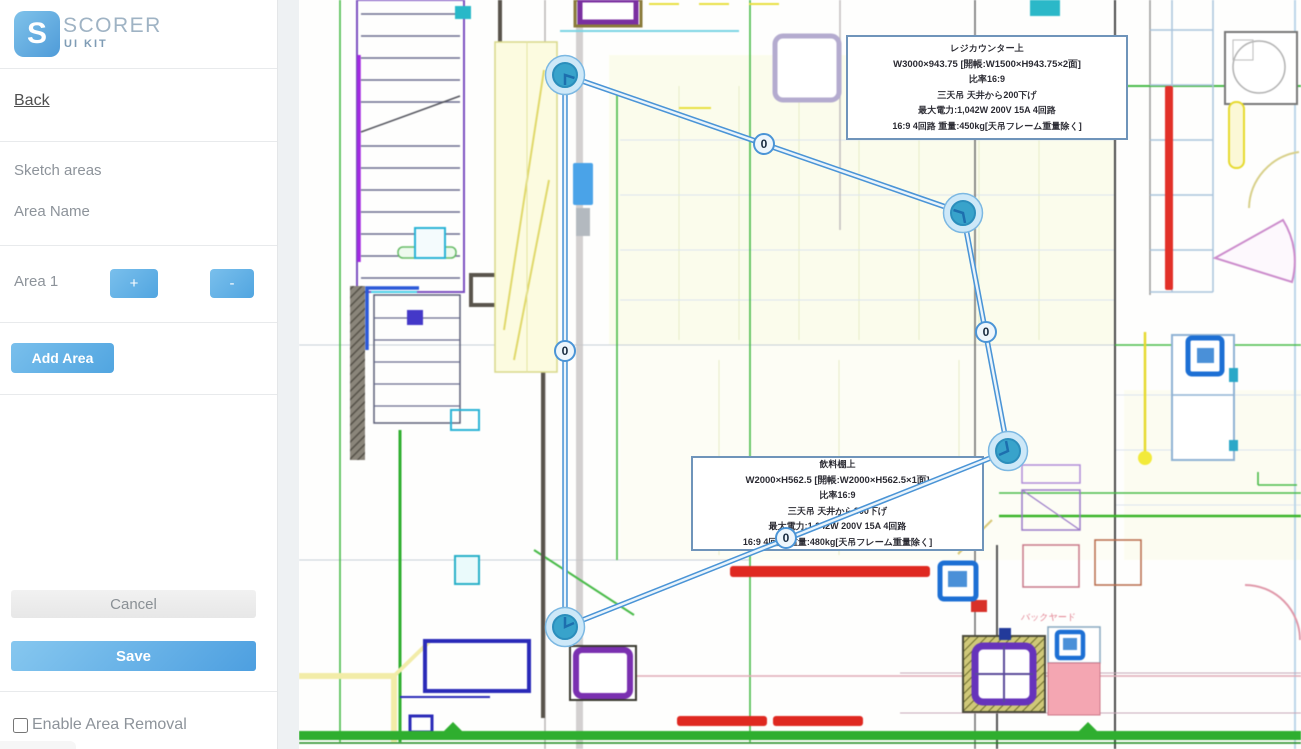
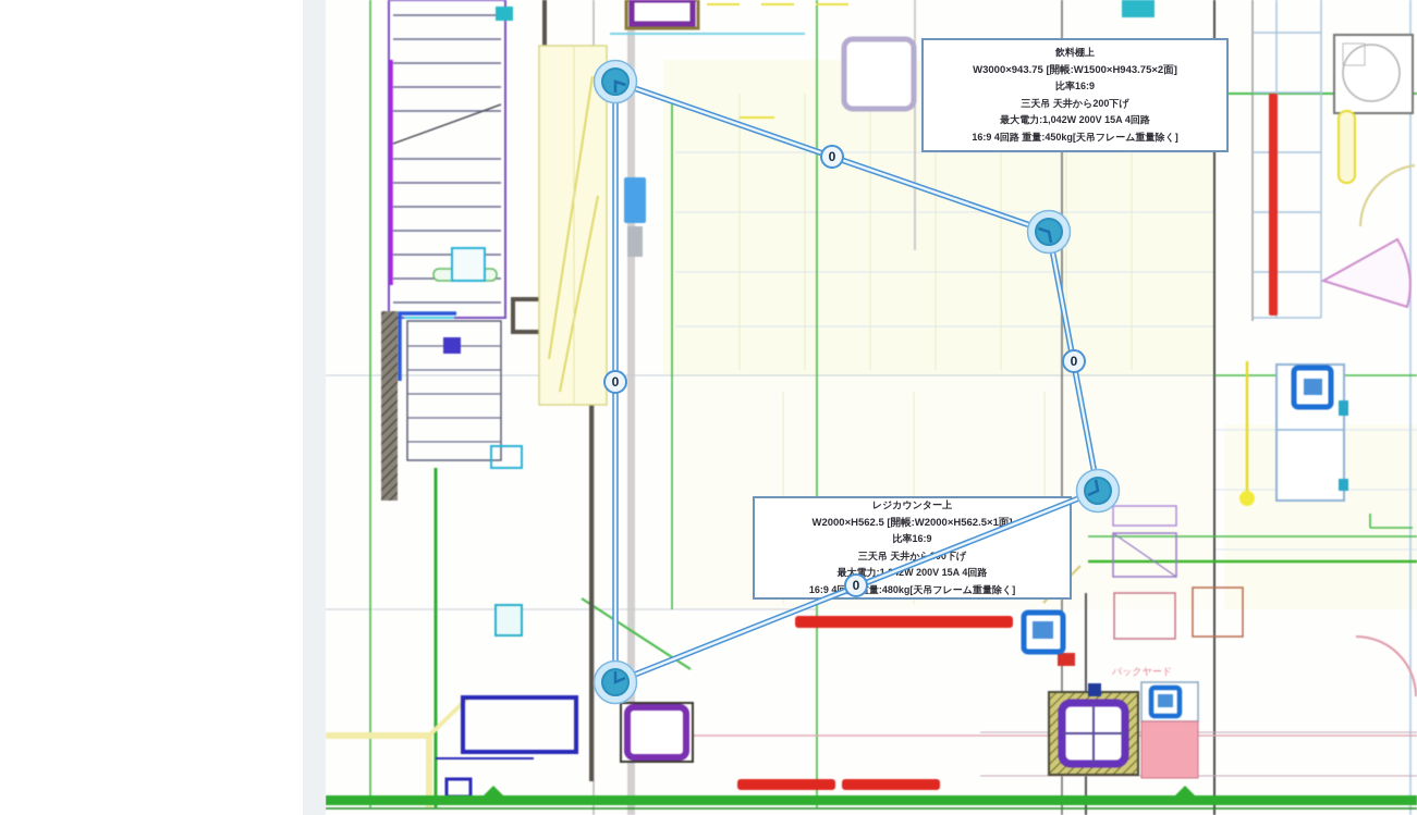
- S
- SCORER
- UI KIT
- Back
- Sketch areas
- Area Name
- Area 1
- +
- -
- Add Area
- Cancel
- Save
- Enable Area Removal
  バックヤード
- レジカウンター上
+ 飲料棚上
  W3000×943.75 [開帳:W1500×H943.75×2面]
  比率16:9
  三天吊 天井から200下げ
  最大電力:1,042W 200V 15A 4回路
  16:9 4回路 重量:450kg[天吊フレーム重量除く]
- 飲料棚上
+ レジカウンター上
  W2000×H562.5 [開帳:W2000×H562.5×1面
  比率16:9
  三天吊 天井から0下げ
  最大電力:12W 200V 15A 4回路
  16:9 4量:480kg[天吊フレーム重量除く]
  0
  0
  0
  0
